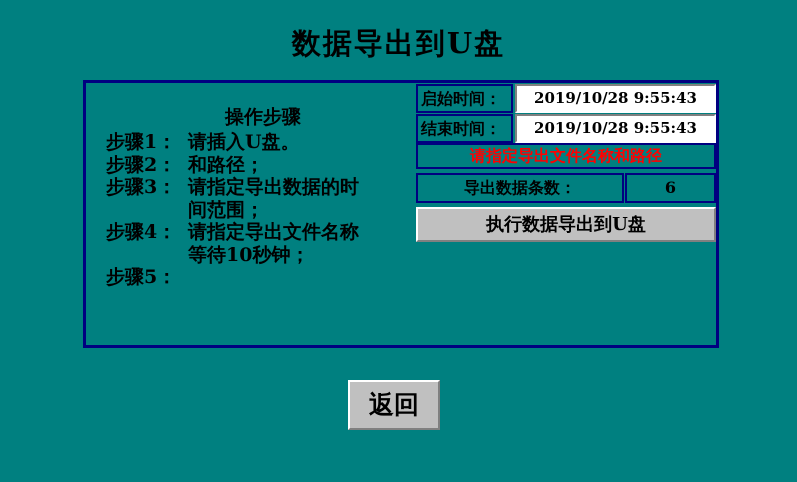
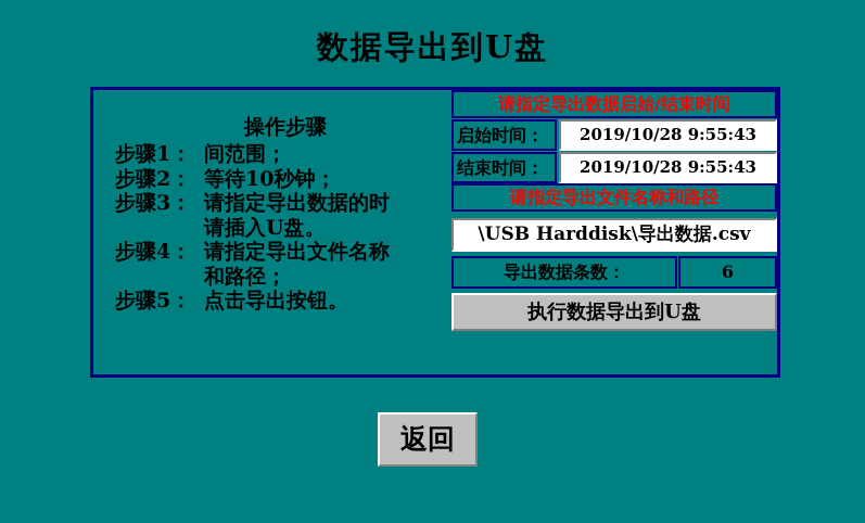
  数据导出到U盘
  操作步骤
  步骤1：
- 请插入U盘。
+ 间范围；
  步骤2：
- 和路径；
+ 等待10秒钟；
  步骤3：
  请指定导出数据的时
- 间范围；
+ 请插入U盘。
  步骤4：
  请指定导出文件名称
- 等待10秒钟；
+ 和路径；
  步骤5：
+ 点击导出按钮。
+ 请指定导出数据启始/结束时间
  启始时间：
  2019/10/28 9:55:43
  结束时间：
  2019/10/28 9:55:43
  请指定导出文件名称和路径
+ \USB Harddisk\导出数据.csv
  导出数据条数：
  6
  执行数据导出到U盘
  返回
